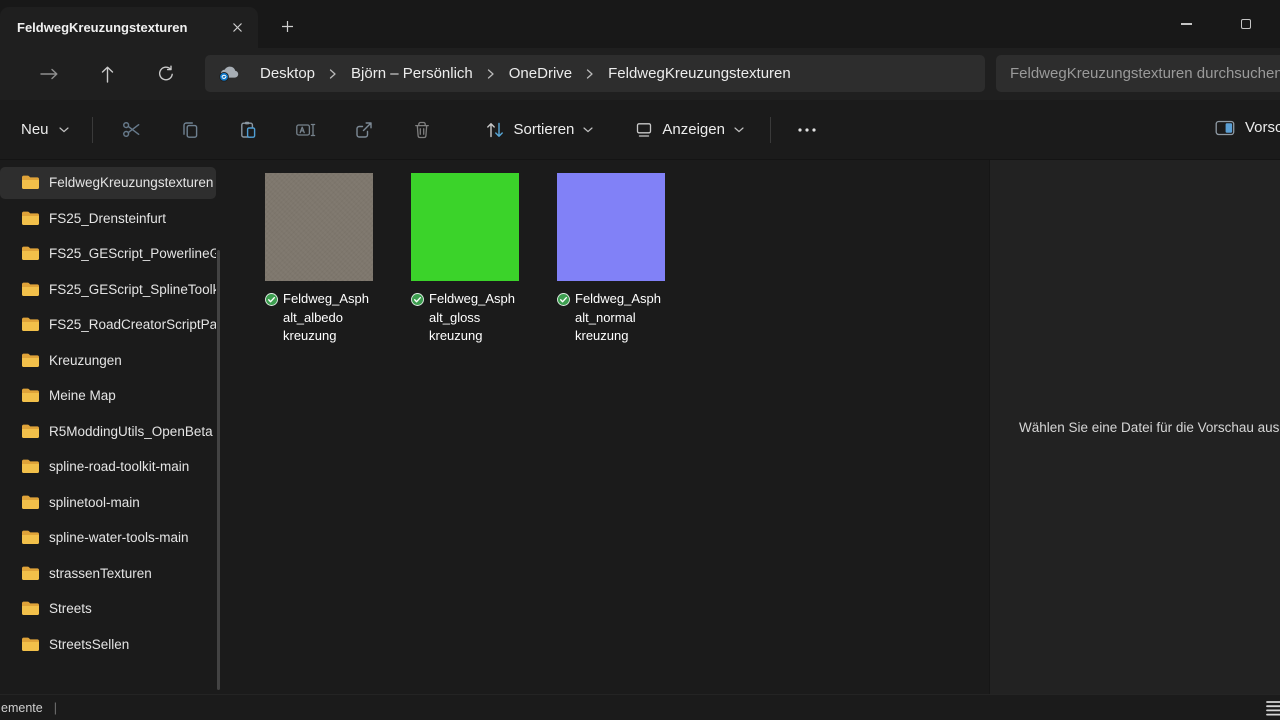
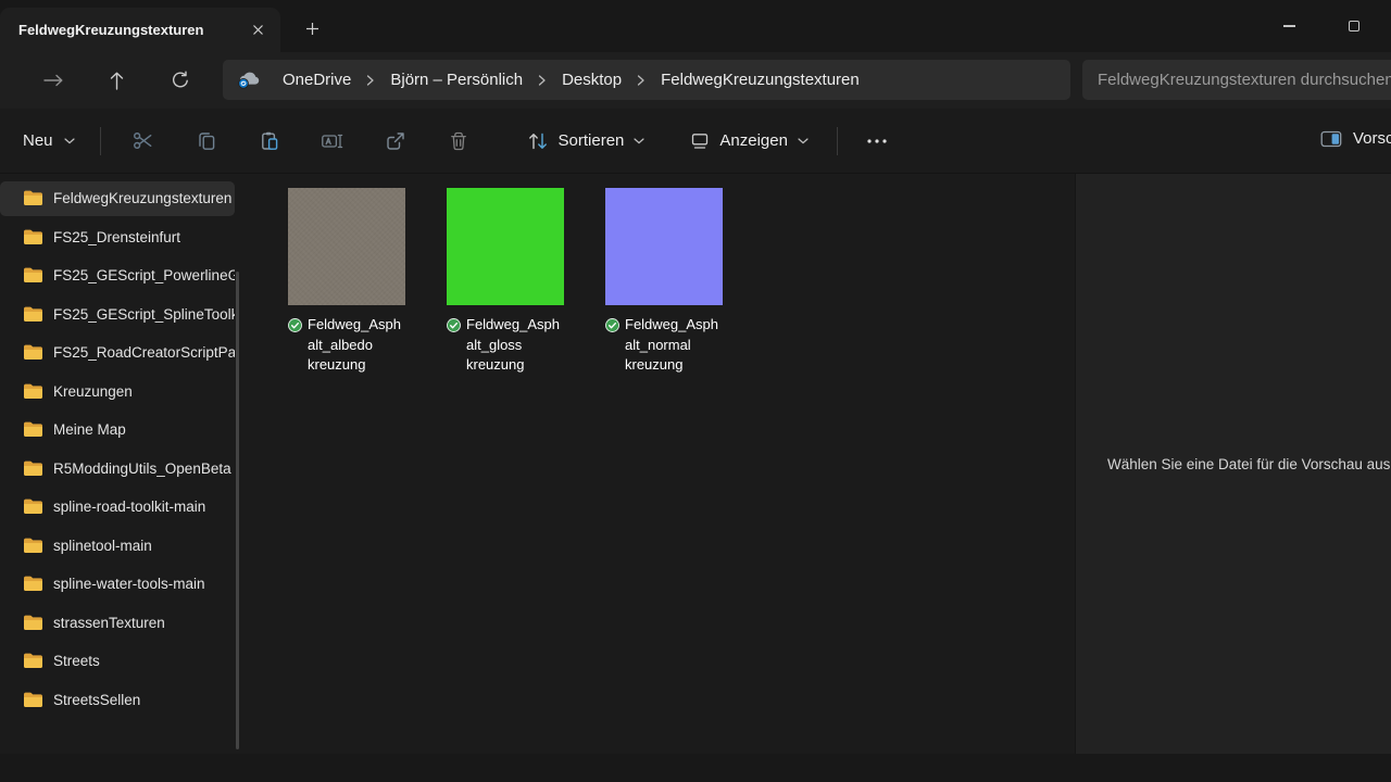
  FeldwegKreuzungstexturen
- Desktop
+ OneDrive
  Björn – Persönlich
- OneDrive
+ Desktop
  FeldwegKreuzungstexturen
  FeldwegKreuzungstexturen durchsuchen
  Neu
  Sortieren
  Anzeigen
  FeldwegKreuzungstexturen
  FS25_Drensteinfurt
  FS25_GEScript_PowerlineG
  FS25_GEScript_SplineToolk
  FS25_RoadCreatorScriptPa
  Kreuzungen
  Meine Map
  R5ModdingUtils_OpenBeta
  spline-road-toolkit-main
  splinetool-main
  spline-water-tools-main
  strassenTexturen
  Streets
  StreetsSellen
  Feldweg_Asph
  alt_albedo
  kreuzung
  Feldweg_Asph
  alt_gloss
  kreuzung
  Feldweg_Asph
  alt_normal
  kreuzung
  Wählen Sie eine Datei für die Vorschau aus
- emente
- |
